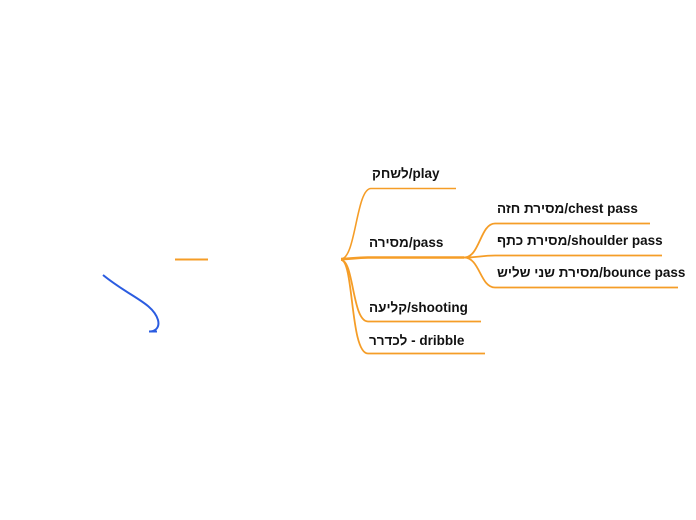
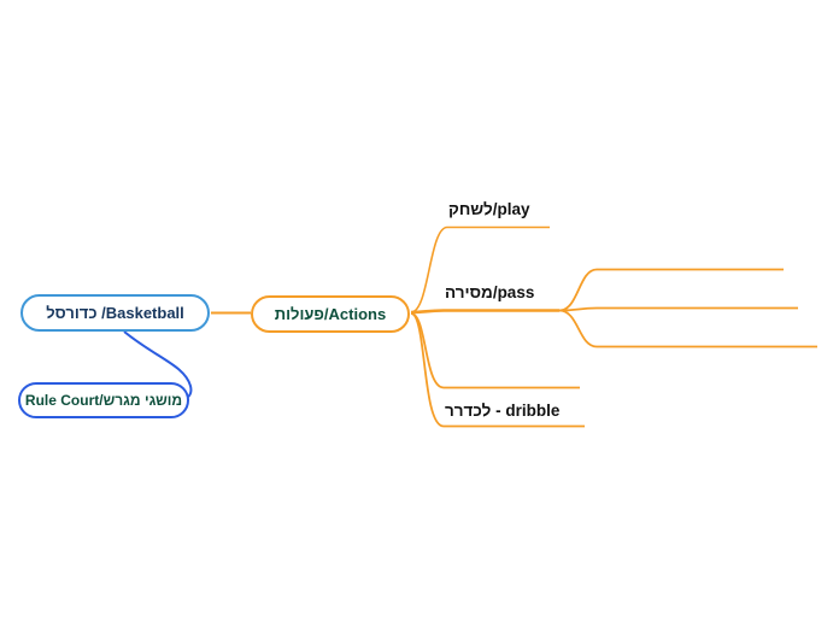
+ כדורסל /Basketball
+ Rule Court/מושגי מגרש
+ פעולות/Actions
  לשחק/play
  מסירה/pass
- מסירת חזה/chest pass
- מסירת כתף/shoulder pass
- מסירת שני שליש/bounce pass
- קליעה/shooting
  לכדרר - dribble
